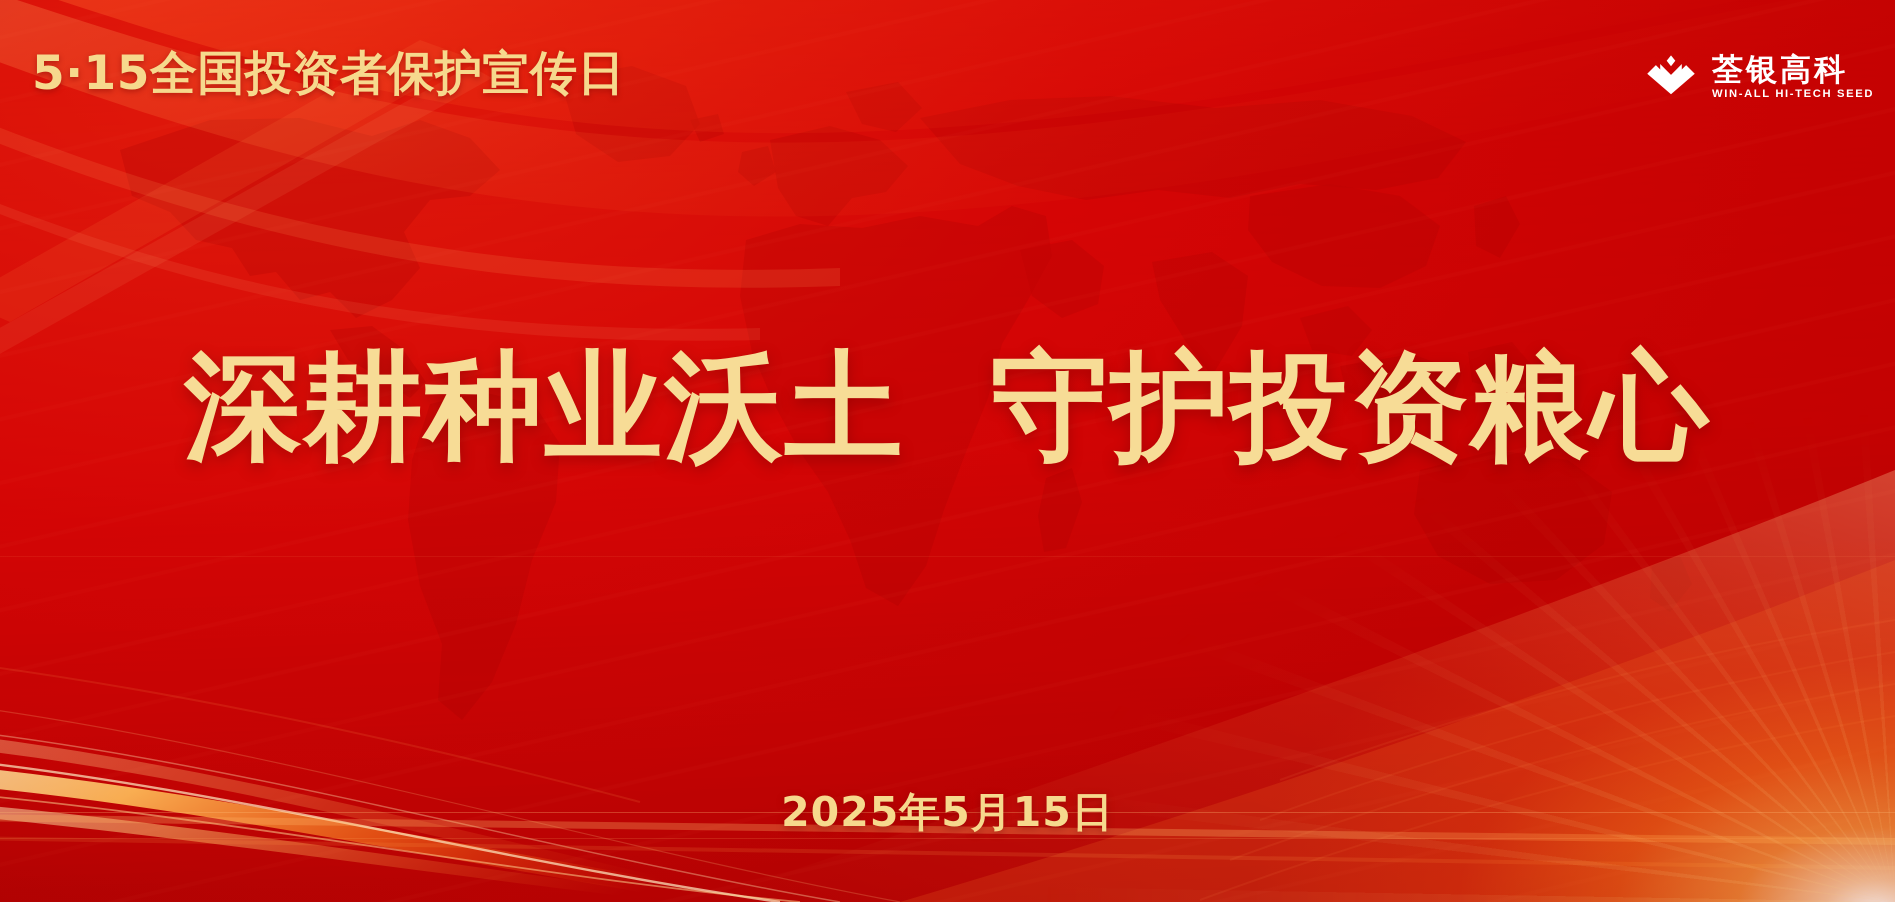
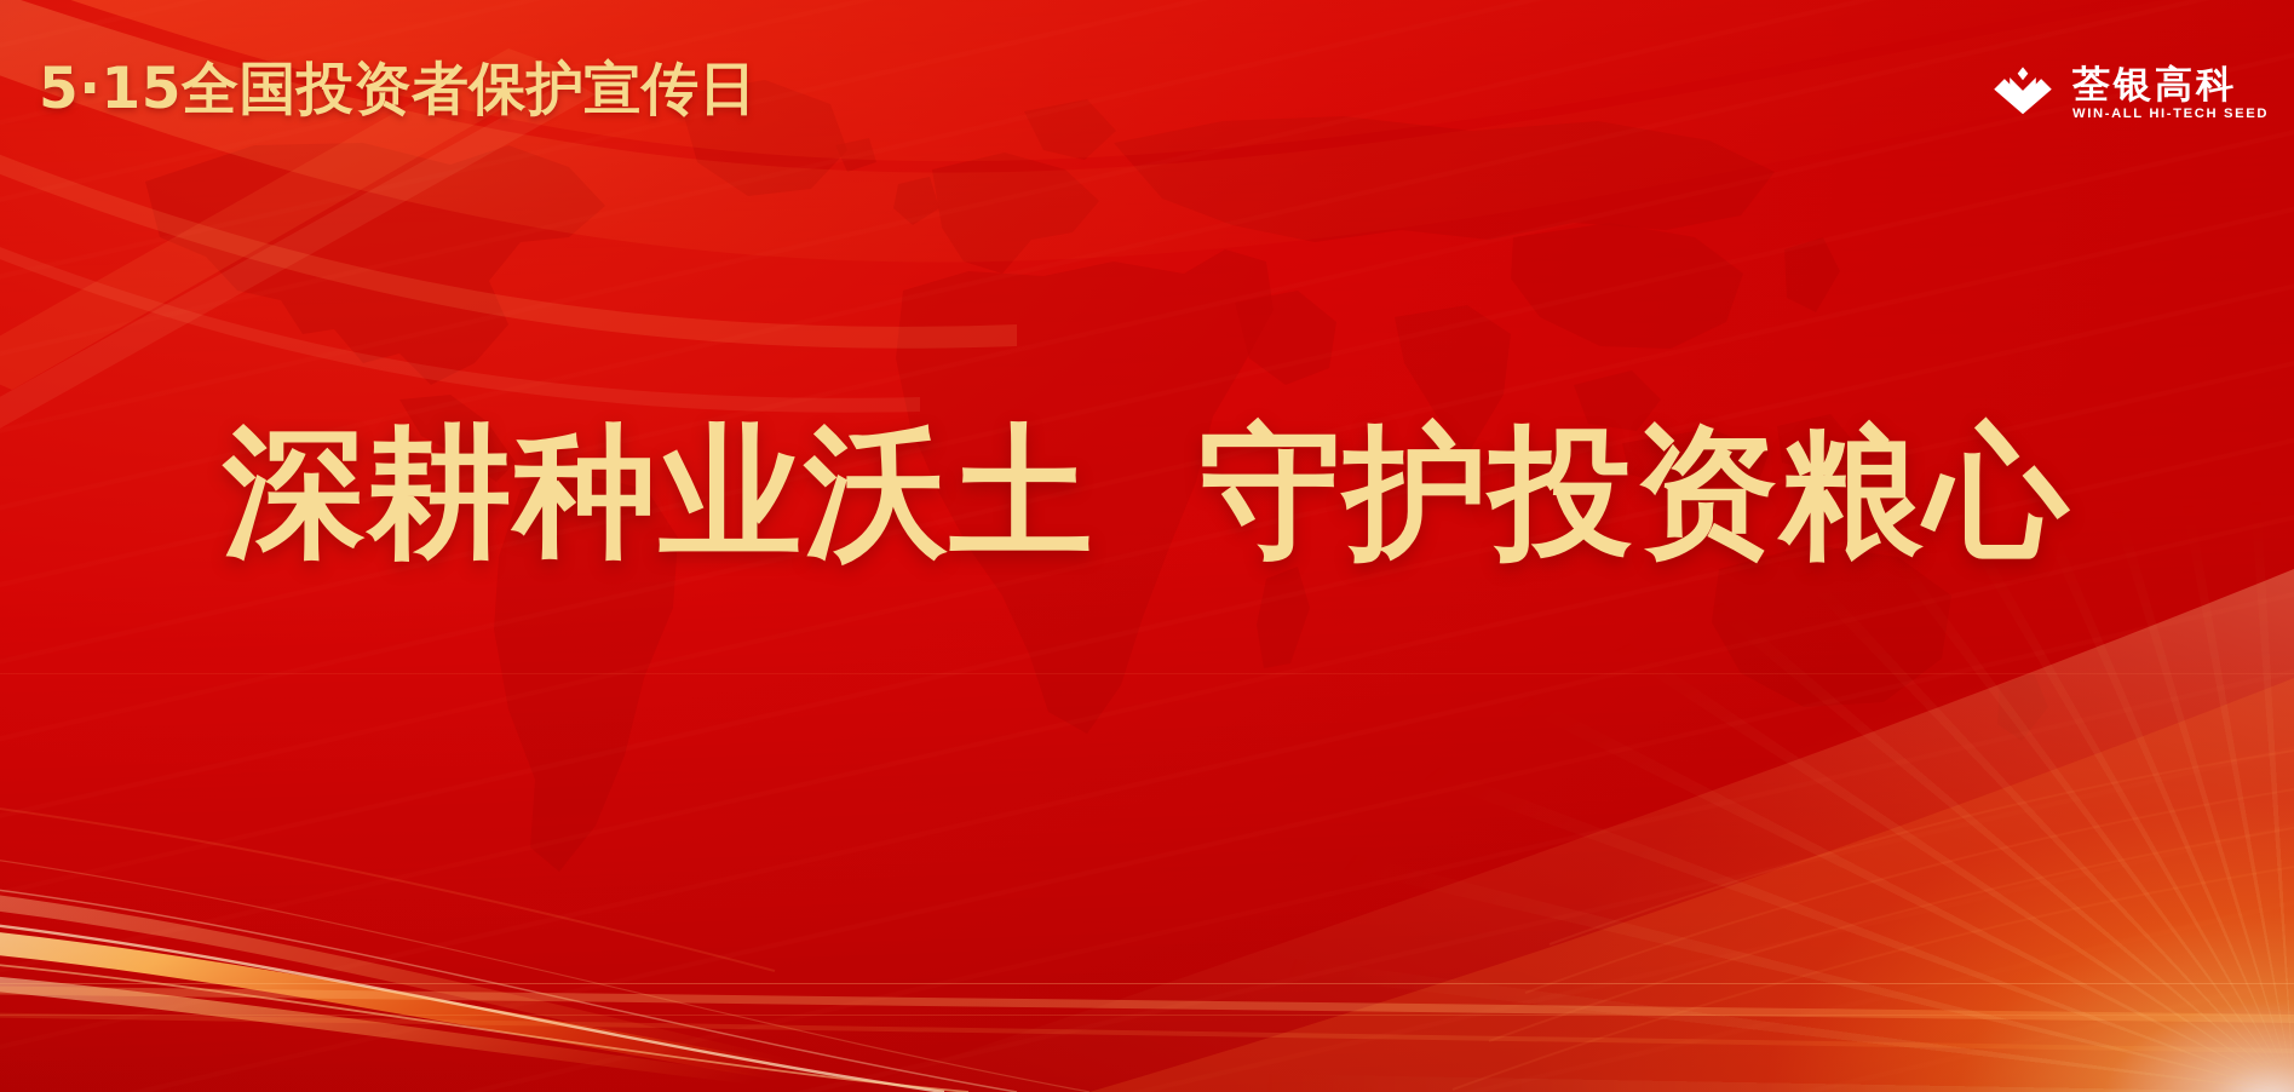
  5·15全国投资者保护宣传日
  荃银高科
  WIN-ALL HI-TECH SEED
  深耕种业沃土 守护投资粮心
- 2025年5月15日
